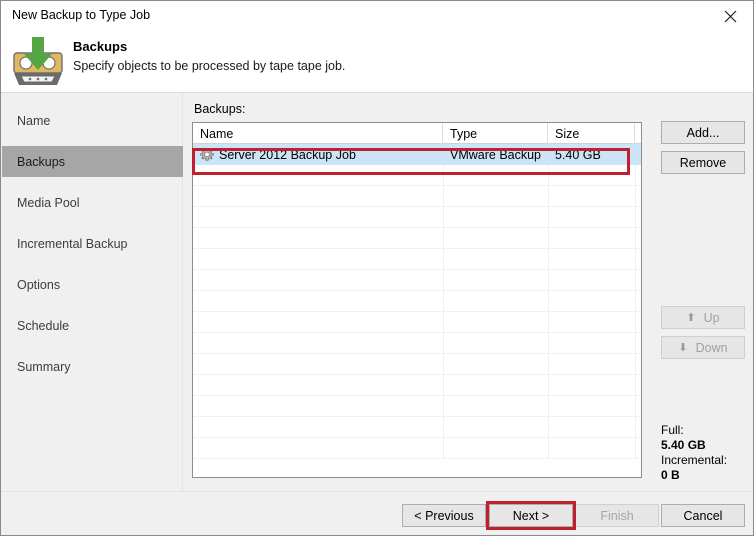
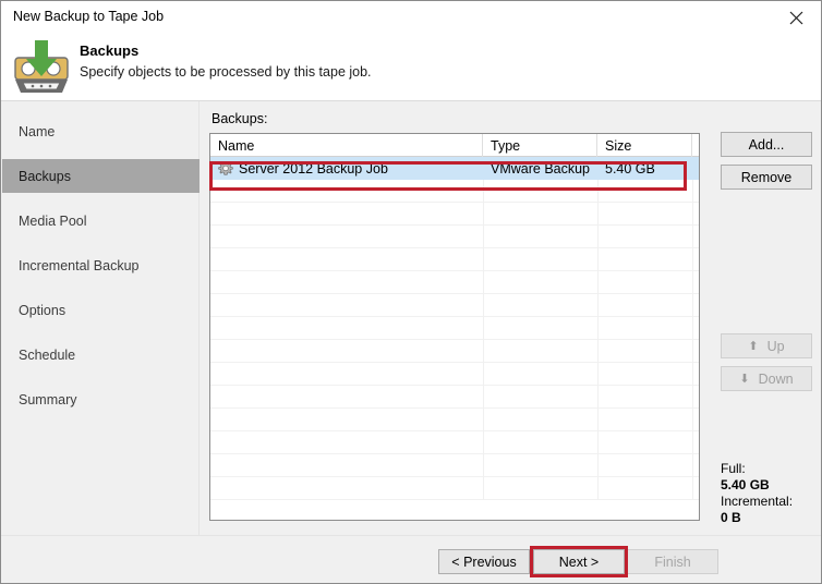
- New Backup to Type Job
+ New Backup to Tape Job
  Backups
- Specify objects to be processed by tape tape job.
+ Specify objects to be processed by this tape job.
  Name
  Backups
  Media Pool
  Incremental Backup
  Options
  Schedule
  Summary
  Backups:
  Name
  Type
  Size
  Server 2012 Backup Job
  VMware Backup
  5.40 GB
  Add...
  Remove
  ⬆
  Up
  ⬇
  Down
  Full:
  5.40 GB
  Incremental:
  0 B
  < Previous
  Next >
  Finish
- Cancel
